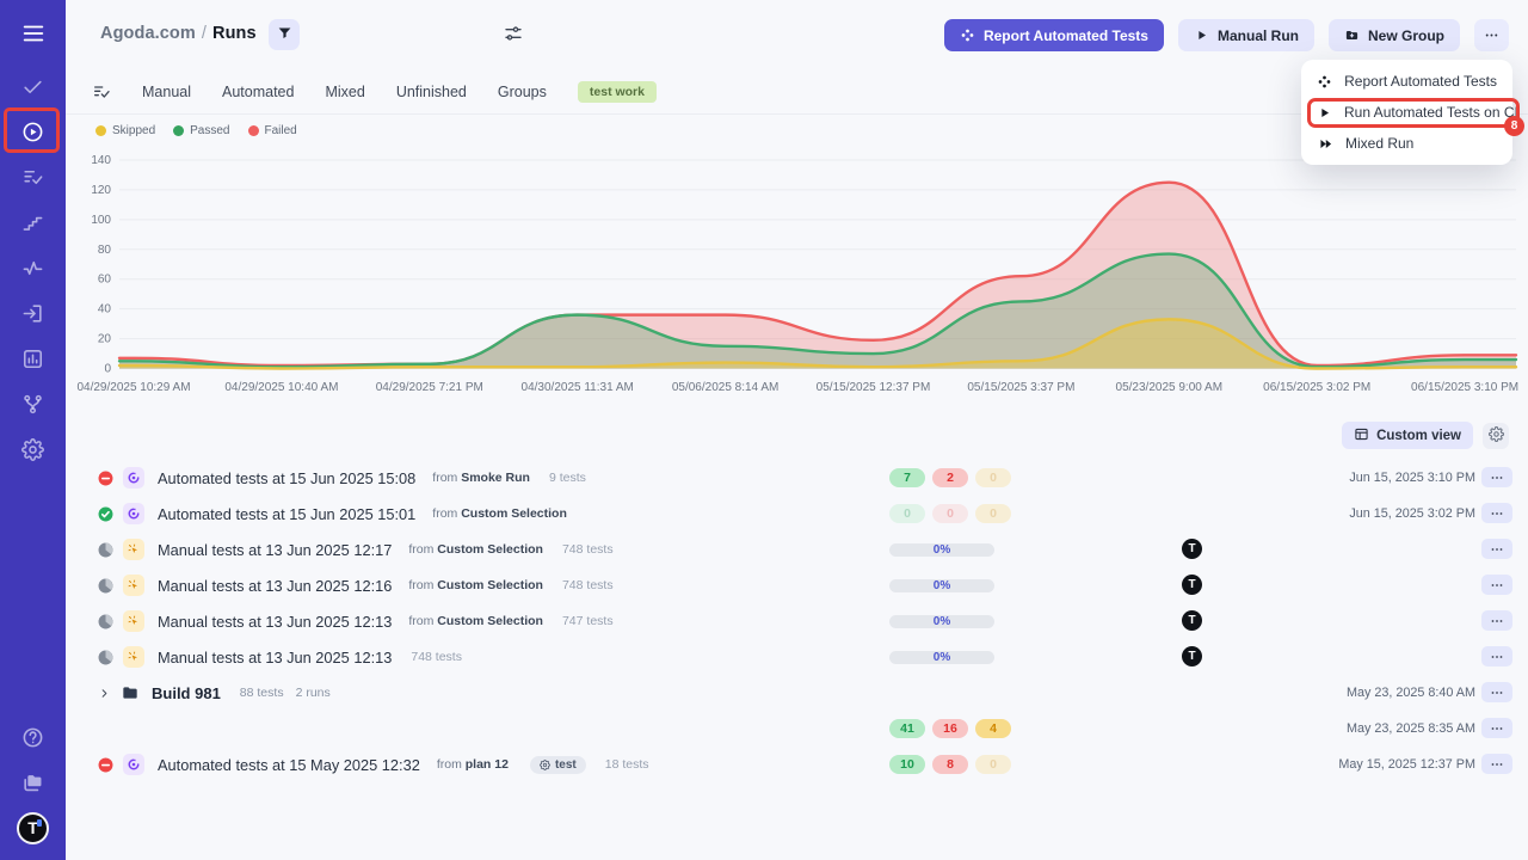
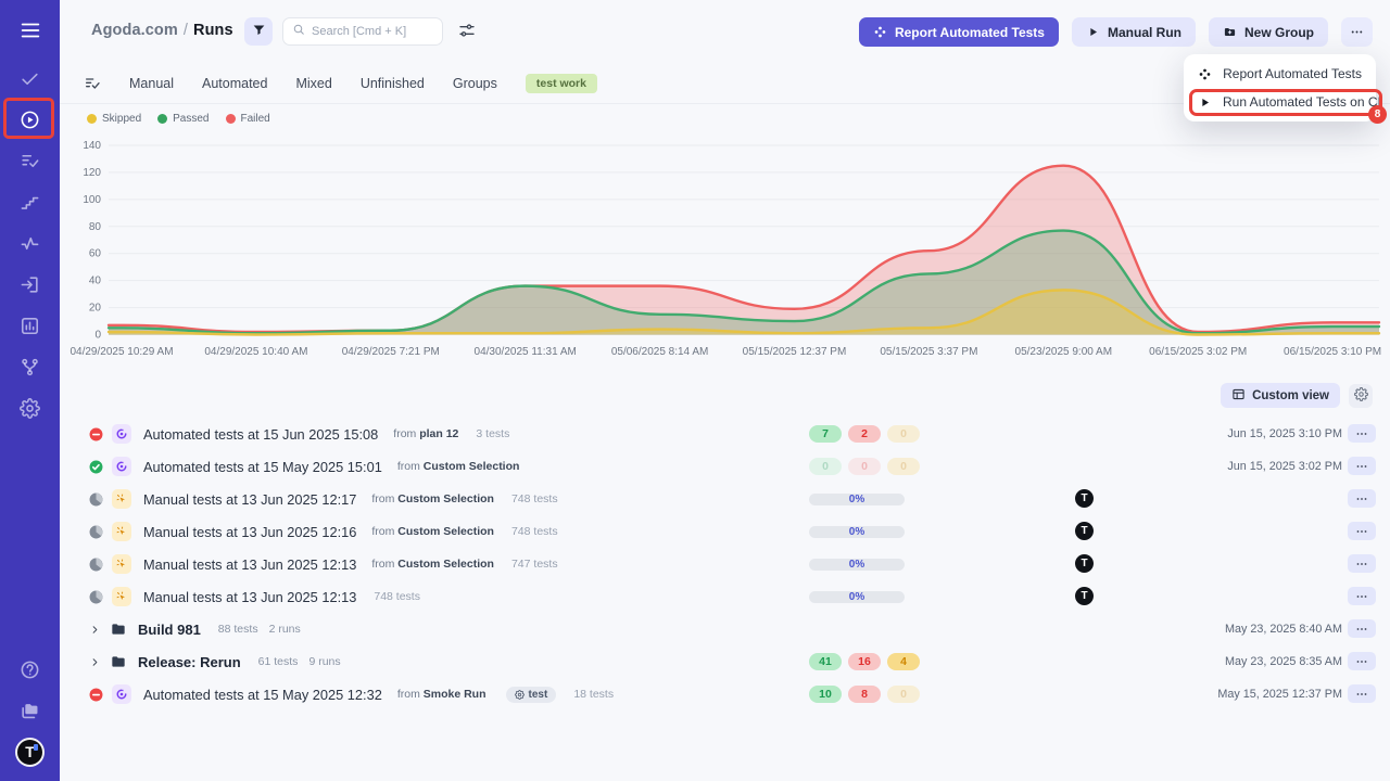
  T
  Agoda.com / Runs
+ Search [Cmd + K]
  Report Automated Tests
  Manual Run
  New Group
  Manual
  Automated
  Mixed
  Unfinished
  Groups
  test work
  Skipped
  Passed
  Failed
  0
  20
  40
  60
  80
  100
  120
  140
  04/29/2025 10:29 AM
  04/29/2025 10:40 AM
  04/29/2025 7:21 PM
  04/30/2025 11:31 AM
  05/06/2025 8:14 AM
  05/15/2025 12:37 PM
  05/15/2025 3:37 PM
  05/23/2025 9:00 AM
  06/15/2025 3:02 PM
  06/15/2025 3:10 PM
  Custom view
  Automated tests at 15 Jun 2025 15:08
- from Smoke Run
+ from plan 12
- 9 tests
+ 3 tests
  7
  2
  0
  Jun 15, 2025 3:10 PM
- Automated tests at 15 Jun 2025 15:01
+ Automated tests at 15 May 2025 15:01
  from Custom Selection
  0
  0
  0
  Jun 15, 2025 3:02 PM
  Manual tests at 13 Jun 2025 12:17
  from Custom Selection
  748 tests
  0%
  T
  Manual tests at 13 Jun 2025 12:16
  from Custom Selection
  748 tests
  0%
  T
  Manual tests at 13 Jun 2025 12:13
  from Custom Selection
  747 tests
  0%
  T
  Manual tests at 13 Jun 2025 12:13
  748 tests
  0%
  T
  Build 981
  88 tests
  2 runs
  May 23, 2025 8:40 AM
+ Release: Rerun
+ 61 tests
+ 9 runs
  41
  16
  4
  May 23, 2025 8:35 AM
  Automated tests at 15 May 2025 12:32
- from plan 12
+ from Smoke Run
  test
  18 tests
  10
  8
  0
  May 15, 2025 12:37 PM
  Report Automated Tests
  Run Automated Tests on CI
- Mixed Run
  8
